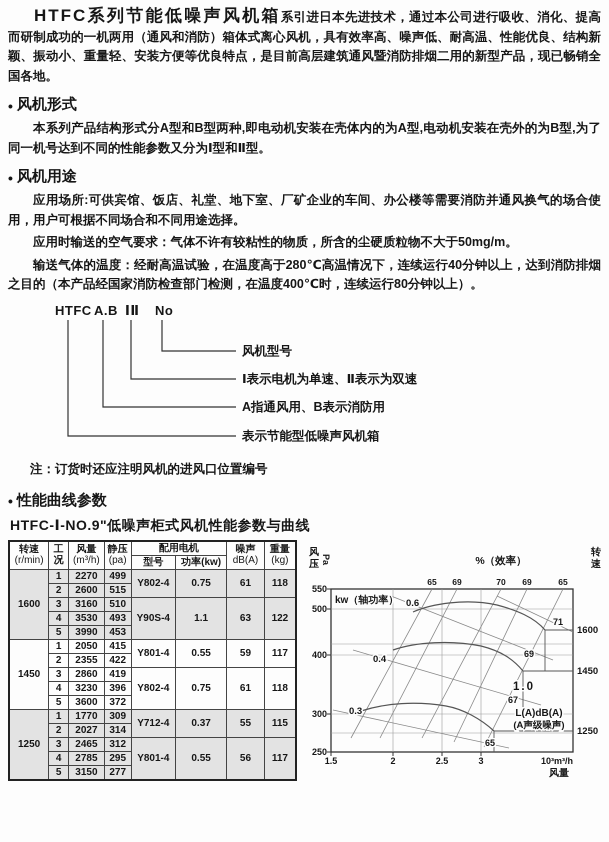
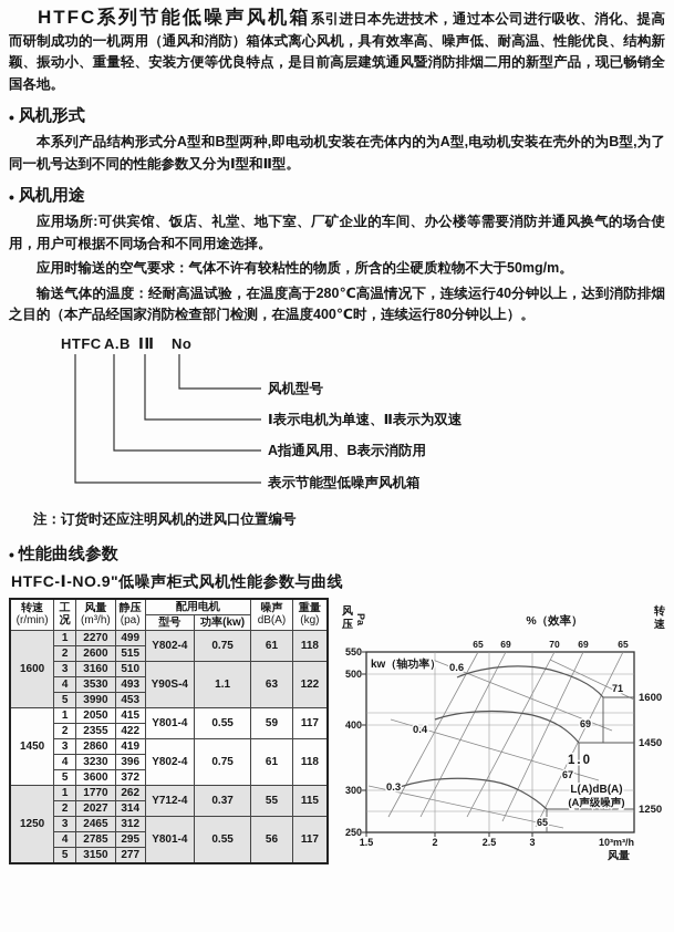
  HTFC系列节能低噪声风机箱系引进日本先进技术，通过本公司进行吸收、消化、提高而研制成功的一机两用（通风和消防）箱体式离心风机，具有效率高、噪声低、耐高温、性能优良、结构新颖、振动小、重量轻、安装方便等优良特点，是目前高层建筑通风暨消防排烟二用的新型产品，现已畅销全国各地。
  •
  风机形式
  本系列产品结构形式分A型和B型两种,即电动机安装在壳体内的为A型,电动机安装在壳外的为B型,为了同一机号达到不同的性能参数又分为Ⅰ型和Ⅱ型。
  •
  风机用途
  应用场所:可供宾馆、饭店、礼堂、地下室、厂矿企业的车间、办公楼等需要消防并通风换气的场合使用，用户可根据不同场合和不同用途选择。
  应用时输送的空气要求：气体不许有较粘性的物质，所含的尘硬质粒物不大于50mg/m。
  输送气体的温度：经耐高温试验，在温度高于280℃高温情况下，连续运行40分钟以上，达到消防排烟之目的（本产品经国家消防检查部门检测，在温度400℃时，连续运行80分钟以上）。
  HTFC
  A.B
  ⅠⅡ
  No
  风机型号
  Ⅰ表示电机为单速、Ⅱ表示为双速
  A指通风用、B表示消防用
  表示节能型低噪声风机箱
  注：订货时还应注明风机的进风口位置编号
  •
  性能曲线参数
  HTFC-Ⅰ-NO.9"低噪声柜式风机性能参数与曲线
  转速(r/min)	工况	风量(m³/h)	静压(pa)	配用电机	噪声dB(A)	重量(kg)
  型号	功率(kw)
  1600	1	2270	499	Y802-4	0.75	61	118
  2	2600	515
  3	3160	510	Y90S-4	1.1	63	122
  4	3530	493
  5	3990	453
  1450	1	2050	415	Y801-4	0.55	59	117
  2	2355	422
  3	2860	419	Y802-4	0.75	61	118
  4	3230	396
  5	3600	372
- 1250	1	1770	309	Y712-4	0.37	55	115
+ 1250	1	1770	262	Y712-4	0.37	55	115
  2	2027	314
  3	2465	312	Y801-4	0.55	56	117
  4	2785	295
  5	3150	277
  风
  压
  转
  速
  %（效率）
  65
  69
  70
  69
  65
  550
  500
  400
  300
  250
  1.5
  2
  2.5
  3
  10³m³/h
  风量
  kw（轴功率）
  0.6
  0.4
  0.3
  1.0
  71
  69
  67
  65
  L(A)dB(A)
  (A声级噪声)
  1600
  1450
  1250
